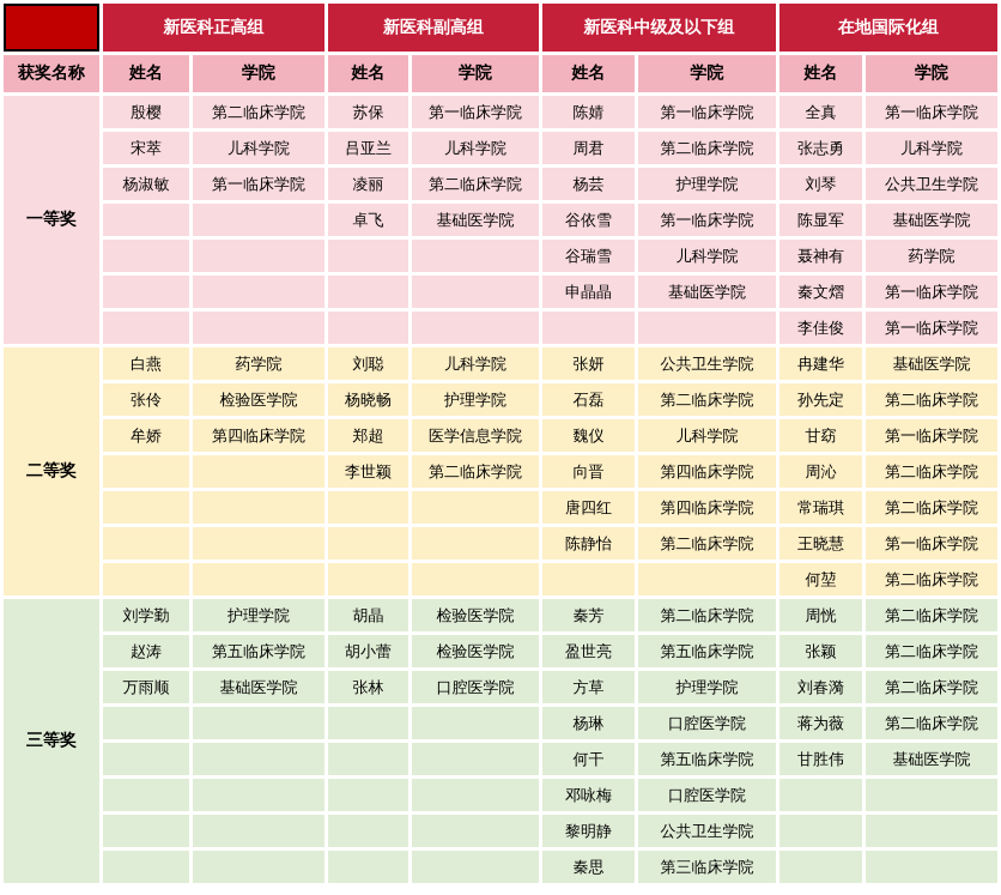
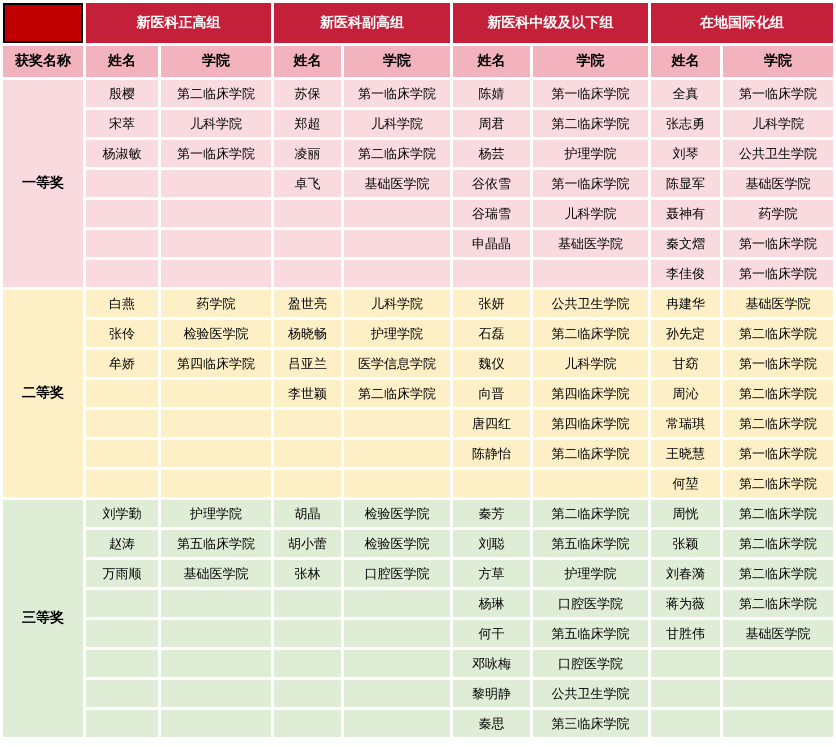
  	新医科正高组	新医科副高组	新医科中级及以下组	在地国际化组
  获奖名称	姓名	学院	姓名	学院	姓名	学院	姓名	学院
  一等奖	殷樱	第二临床学院	苏保	第一临床学院	陈婧	第一临床学院	全真	第一临床学院
- 宋萃	儿科学院	吕亚兰	儿科学院	周君	第二临床学院	张志勇	儿科学院
+ 宋萃	儿科学院	郑超	儿科学院	周君	第二临床学院	张志勇	儿科学院
  杨淑敏	第一临床学院	凌丽	第二临床学院	杨芸	护理学院	刘琴	公共卫生学院
  		卓飞	基础医学院	谷依雪	第一临床学院	陈显军	基础医学院
  				谷瑞雪	儿科学院	聂神有	药学院
  				申晶晶	基础医学院	秦文熠	第一临床学院
  						李佳俊	第一临床学院
- 二等奖	白燕	药学院	刘聪	儿科学院	张妍	公共卫生学院	冉建华	基础医学院
+ 二等奖	白燕	药学院	盈世亮	儿科学院	张妍	公共卫生学院	冉建华	基础医学院
  张伶	检验医学院	杨晓畅	护理学院	石磊	第二临床学院	孙先定	第二临床学院
- 牟娇	第四临床学院	郑超	医学信息学院	魏仪	儿科学院	甘窈	第一临床学院
+ 牟娇	第四临床学院	吕亚兰	医学信息学院	魏仪	儿科学院	甘窈	第一临床学院
  		李世颖	第二临床学院	向晋	第四临床学院	周沁	第二临床学院
  				唐四红	第四临床学院	常瑞琪	第二临床学院
  				陈静怡	第二临床学院	王晓慧	第一临床学院
  						何堃	第二临床学院
  三等奖	刘学勤	护理学院	胡晶	检验医学院	秦芳	第二临床学院	周恍	第二临床学院
- 赵涛	第五临床学院	胡小蕾	检验医学院	盈世亮	第五临床学院	张颖	第二临床学院
+ 赵涛	第五临床学院	胡小蕾	检验医学院	刘聪	第五临床学院	张颖	第二临床学院
  万雨顺	基础医学院	张林	口腔医学院	方草	护理学院	刘春漪	第二临床学院
  				杨琳	口腔医学院	蒋为薇	第二临床学院
  				何干	第五临床学院	甘胜伟	基础医学院
  				邓咏梅	口腔医学院
  				黎明静	公共卫生学院
  				秦思	第三临床学院
